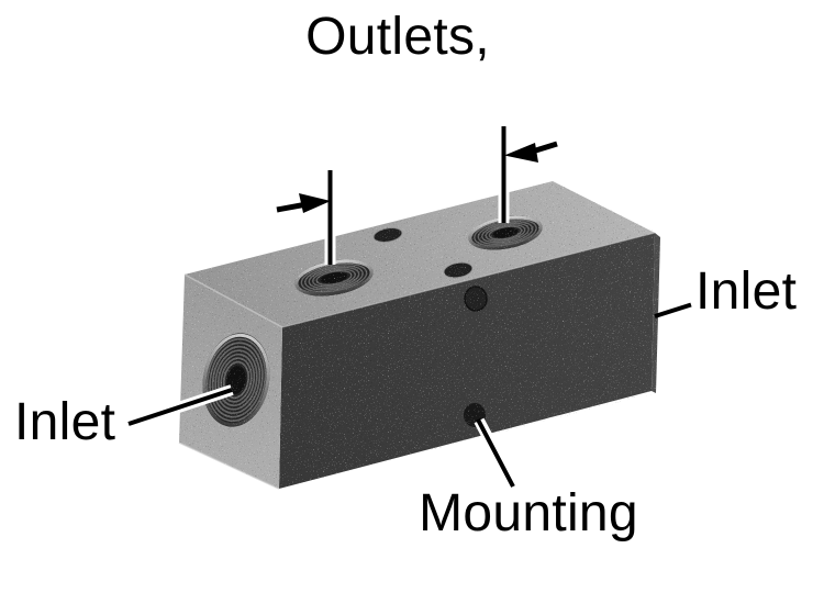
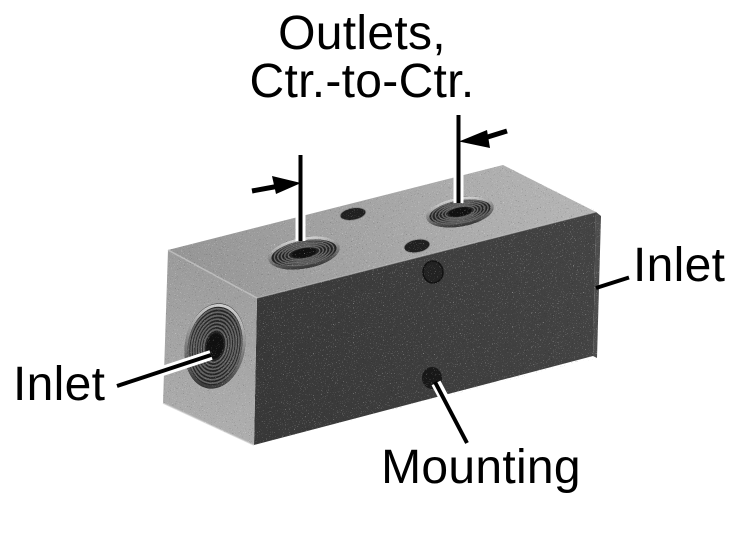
  Outlets,
+ Ctr.-to-Ctr.
  Inlet
  Inlet
  Mounting
